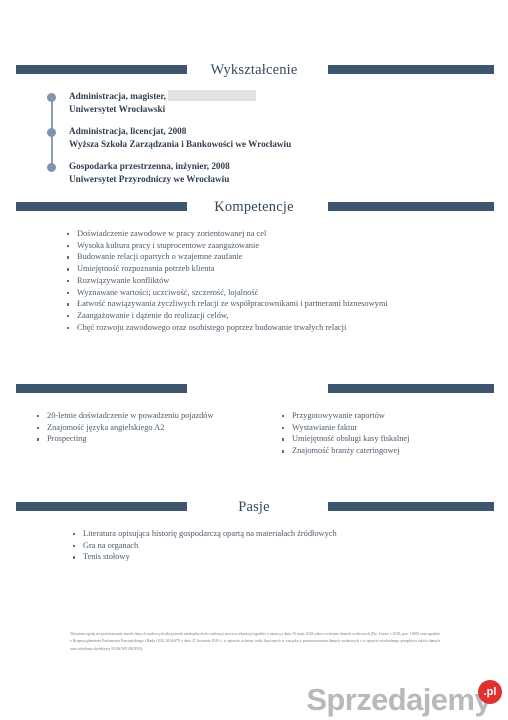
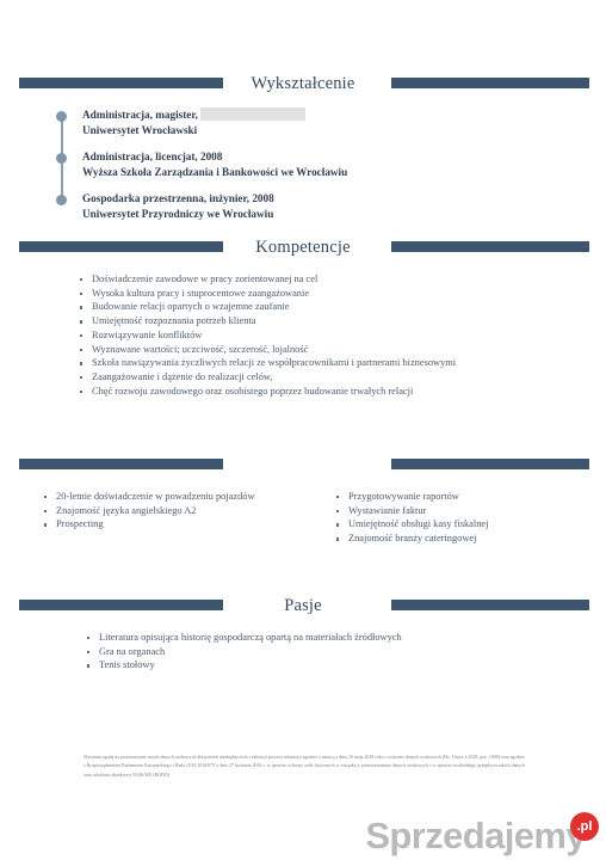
  Wykształcenie
  Administracja, magister,
  Uniwersytet Wrocławski
  Administracja, licencjat, 2008
  Wyższa Szkoła Zarządzania i Bankowości we Wrocławiu
  Gospodarka przestrzenna, inżynier, 2008
  Uniwersytet Przyrodniczy we Wrocławiu
  Kompetencje
  Doświadczenie zawodowe w pracy zorientowanej na cel
  Wysoka kultura pracy i stuprocentowe zaangażowanie
  Budowanie relacji opartych o wzajemne zaufanie
  Umiejętność rozpoznania potrzeb klienta
  Rozwiązywanie konfliktów
  Wyznawane wartości; uczciwość, szczerość, lojalność
- Łatwość nawiązywania życzliwych relacji ze współpracownikami i partnerami biznesowymi
+ Szkoła nawiązywania życzliwych relacji ze współpracownikami i partnerami biznesowymi
  Zaangażowanie i dążenie do realizacji celów,
  Chęć rozwoju zawodowego oraz osobistego poprzez budowanie trwałych relacji
  20-letnie doświadczenie w powadzeniu pojazdów
  Znajomość języka angielskiego A2
  Prospecting
  Przygotowywanie raportów
  Wystawianie faktur
  Umiejętność obsługi kasy fiskalnej
  Znajomość branży cateringowej
  Pasje
  Literatura opisująca historię gospodarczą opartą na materiałach źródłowych
  Gra na organach
  Tenis stołowy
  Sprzedajem
  .pl
